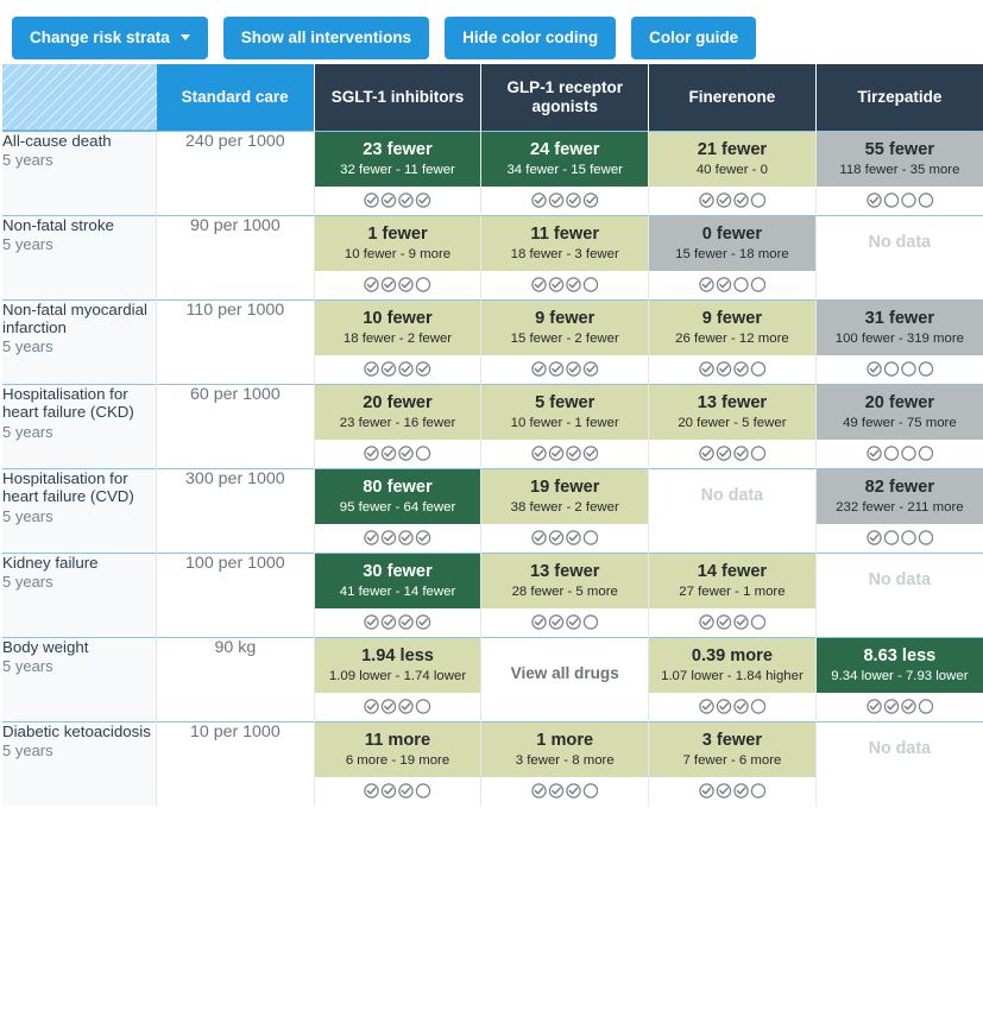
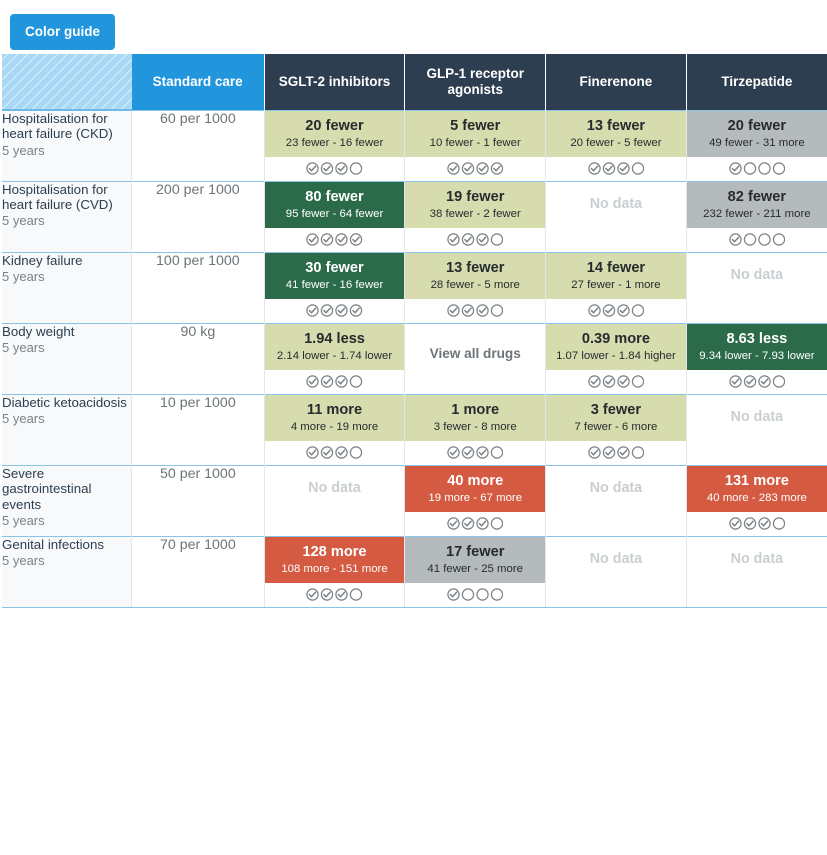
- Change risk strata
- Show all interventions
- Hide color coding
  Color guide
- 	Standard care	SGLT-1 inhibitors	GLP-1 receptor agonists	Finerenone	Tirzepatide
+ 	Standard care	SGLT-2 inhibitors	GLP-1 receptor agonists	Finerenone	Tirzepatide
- All-cause death5 years	240 per 1000	23 fewer32 fewer - 11 fewer	24 fewer34 fewer - 15 fewer	21 fewer40 fewer - 0	55 fewer118 fewer - 35 more
- Non-fatal stroke5 years	90 per 1000	1 fewer10 fewer - 9 more	11 fewer18 fewer - 3 fewer	0 fewer15 fewer - 18 more	No data
- Non-fatal myocardial infarction5 years	110 per 1000	10 fewer18 fewer - 2 fewer	9 fewer15 fewer - 2 fewer	9 fewer26 fewer - 12 more	31 fewer100 fewer - 319 more
- Hospitalisation for heart failure (CKD)5 years	60 per 1000	20 fewer23 fewer - 16 fewer	5 fewer10 fewer - 1 fewer	13 fewer20 fewer - 5 fewer	20 fewer49 fewer - 75 more
+ Hospitalisation for heart failure (CKD)5 years	60 per 1000	20 fewer23 fewer - 16 fewer	5 fewer10 fewer - 1 fewer	13 fewer20 fewer - 5 fewer	20 fewer49 fewer - 31 more
- Hospitalisation for heart failure (CVD)5 years	300 per 1000	80 fewer95 fewer - 64 fewer	19 fewer38 fewer - 2 fewer	No data	82 fewer232 fewer - 211 more
+ Hospitalisation for heart failure (CVD)5 years	200 per 1000	80 fewer95 fewer - 64 fewer	19 fewer38 fewer - 2 fewer	No data	82 fewer232 fewer - 211 more
- Kidney failure5 years	100 per 1000	30 fewer41 fewer - 14 fewer	13 fewer28 fewer - 5 more	14 fewer27 fewer - 1 more	No data
+ Kidney failure5 years	100 per 1000	30 fewer41 fewer - 16 fewer	13 fewer28 fewer - 5 more	14 fewer27 fewer - 1 more	No data
- Body weight5 years	90 kg	1.94 less1.09 lower - 1.74 lower	View all drugs	0.39 more1.07 lower - 1.84 higher	8.63 less9.34 lower - 7.93 lower
+ Body weight5 years	90 kg	1.94 less2.14 lower - 1.74 lower	View all drugs	0.39 more1.07 lower - 1.84 higher	8.63 less9.34 lower - 7.93 lower
- Diabetic ketoacidosis5 years	10 per 1000	11 more6 more - 19 more	1 more3 fewer - 8 more	3 fewer7 fewer - 6 more	No data
+ Diabetic ketoacidosis5 years	10 per 1000	11 more4 more - 19 more	1 more3 fewer - 8 more	3 fewer7 fewer - 6 more	No data
+ Severe gastrointestinal events5 years	50 per 1000	No data	40 more19 more - 67 more	No data	131 more40 more - 283 more
+ Genital infections5 years	70 per 1000	128 more108 more - 151 more	17 fewer41 fewer - 25 more	No data	No data
